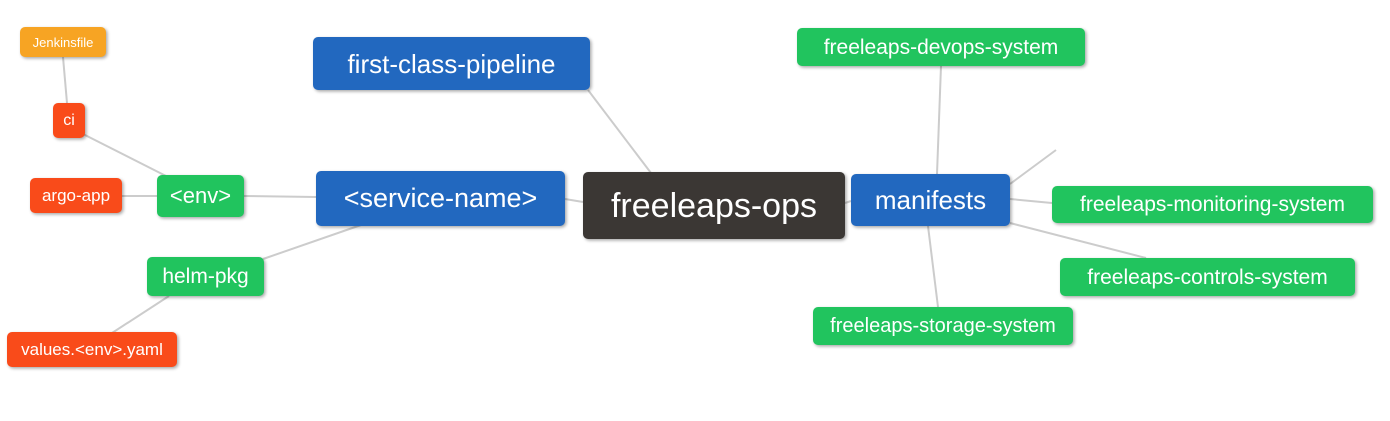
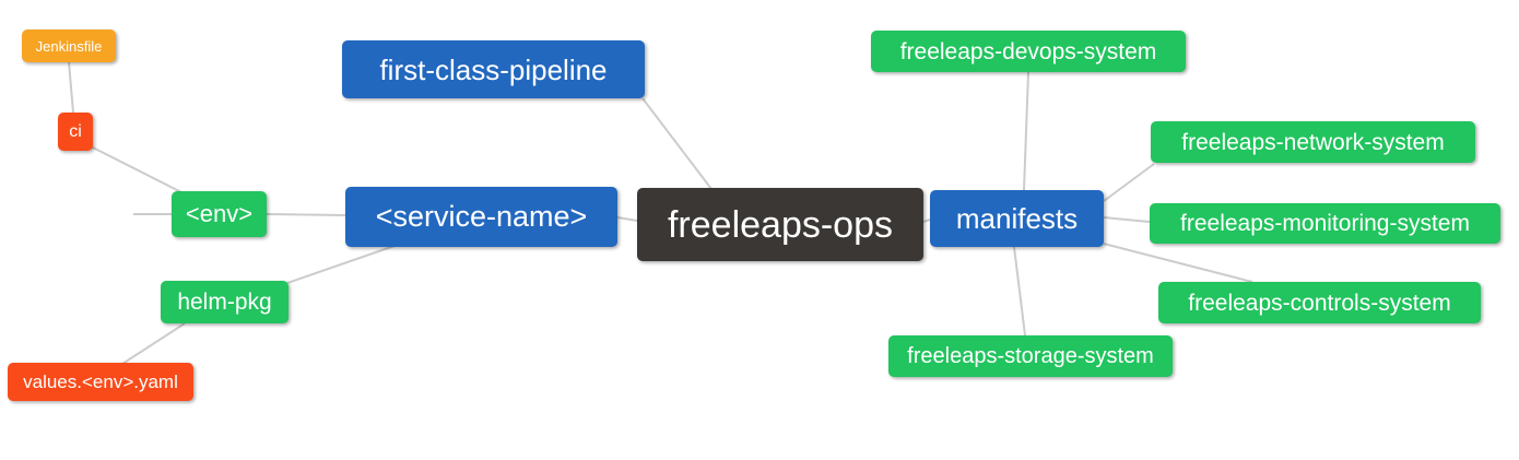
  Jenkinsfile
  ci
- argo-app
  <env>
  helm-pkg
  values.<env>.yaml
  first-class-pipeline
  <service-name>
  freeleaps-ops
  manifests
  freeleaps-devops-system
+ freeleaps-network-system
  freeleaps-monitoring-system
  freeleaps-controls-system
  freeleaps-storage-system
